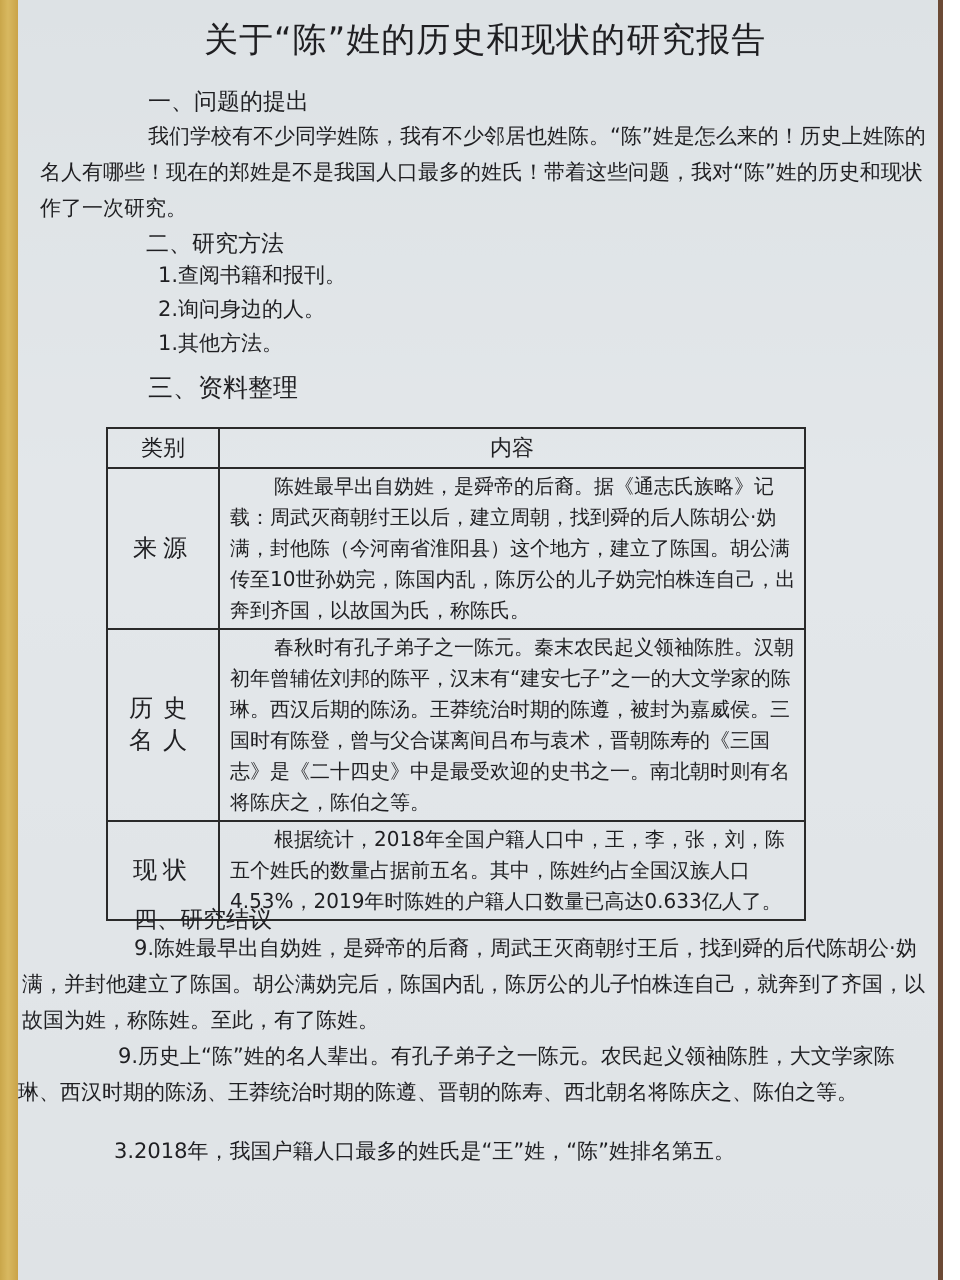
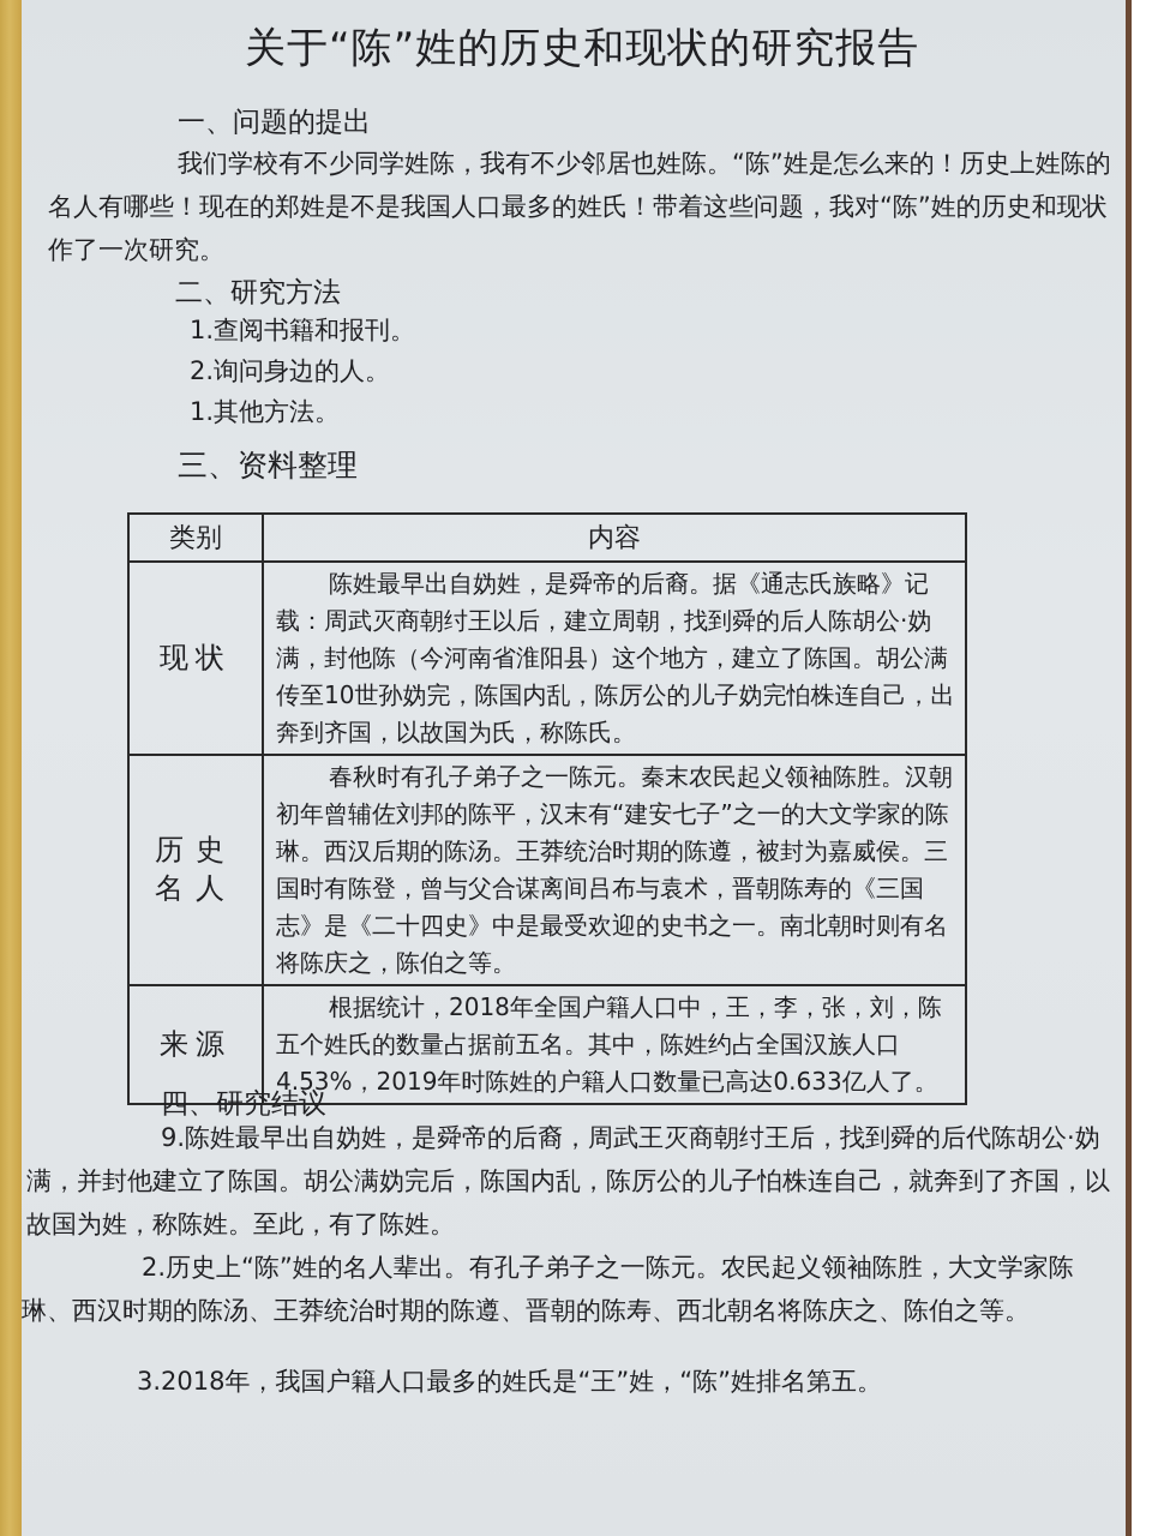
  关于“陈”姓的历史和现状的研究报告
  一、问题的提出
  我们学校有不少同学姓陈，我有不少邻居也姓陈。“陈”姓是怎么来的！历史上姓陈的名人有哪些！现在的郑姓是不是我国人口最多的姓氏！带着这些问题，我对“陈”姓的历史和现状作了一次研究。
  二、研究方法
  1.查阅书籍和报刊。
  2.询问身边的人。
  1.其他方法。
  三、资料整理
  类别	内容
- 来源	陈姓最早出自妫姓，是舜帝的后裔。据《通志氏族略》记载：周武灭商朝纣王以后，建立周朝，找到舜的后人陈胡公·妫满，封他陈（今河南省淮阳县）这个地方，建立了陈国。胡公满传至10世孙妫完，陈国内乱，陈厉公的儿子妫完怕株连自己，出奔到齐国，以故国为氏，称陈氏。
+ 现状	陈姓最早出自妫姓，是舜帝的后裔。据《通志氏族略》记载：周武灭商朝纣王以后，建立周朝，找到舜的后人陈胡公·妫满，封他陈（今河南省淮阳县）这个地方，建立了陈国。胡公满传至10世孙妫完，陈国内乱，陈厉公的儿子妫完怕株连自己，出奔到齐国，以故国为氏，称陈氏。
  历史名人	春秋时有孔子弟子之一陈元。秦末农民起义领袖陈胜。汉朝初年曾辅佐刘邦的陈平，汉末有“建安七子”之一的大文学家的陈琳。西汉后期的陈汤。王莽统治时期的陈遵，被封为嘉威侯。三国时有陈登，曾与父合谋离间吕布与袁术，晋朝陈寿的《三国志》是《二十四史》中是最受欢迎的史书之一。南北朝时则有名将陈庆之，陈伯之等。
- 现状	根据统计，2018年全国户籍人口中，王，李，张，刘，陈五个姓氏的数量占据前五名。其中，陈姓约占全国汉族人口4.53%，2019年时陈姓的户籍人口数量已高达0.633亿人了。
+ 来源	根据统计，2018年全国户籍人口中，王，李，张，刘，陈五个姓氏的数量占据前五名。其中，陈姓约占全国汉族人口4.53%，2019年时陈姓的户籍人口数量已高达0.633亿人了。
  四、研究结议
  9.陈姓最早出自妫姓，是舜帝的后裔，周武王灭商朝纣王后，找到舜的后代陈胡公·妫满，并封他建立了陈国。胡公满妫完后，陈国内乱，陈厉公的儿子怕株连自己，就奔到了齐国，以故国为姓，称陈姓。至此，有了陈姓。
- 9.历史上“陈”姓的名人辈出。有孔子弟子之一陈元。农民起义领袖陈胜，大文学家陈琳、西汉时期的陈汤、王莽统治时期的陈遵、晋朝的陈寿、西北朝名将陈庆之、陈伯之等。
+ 2.历史上“陈”姓的名人辈出。有孔子弟子之一陈元。农民起义领袖陈胜，大文学家陈琳、西汉时期的陈汤、王莽统治时期的陈遵、晋朝的陈寿、西北朝名将陈庆之、陈伯之等。
  3.2018年，我国户籍人口最多的姓氏是“王”姓，“陈”姓排名第五。
